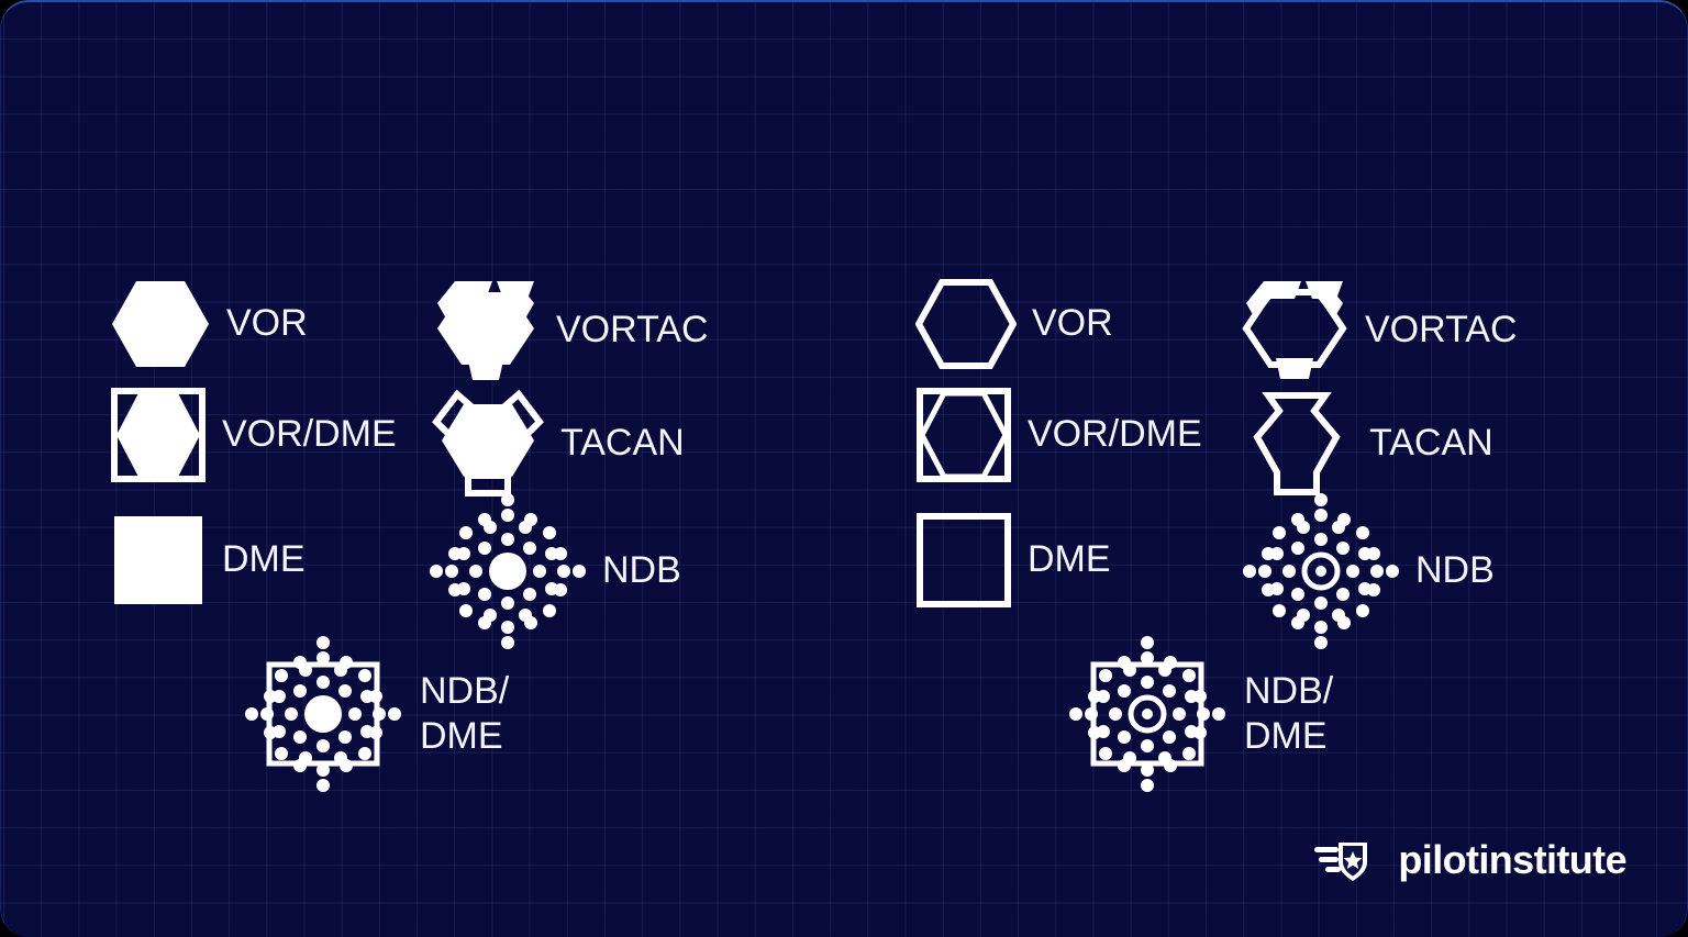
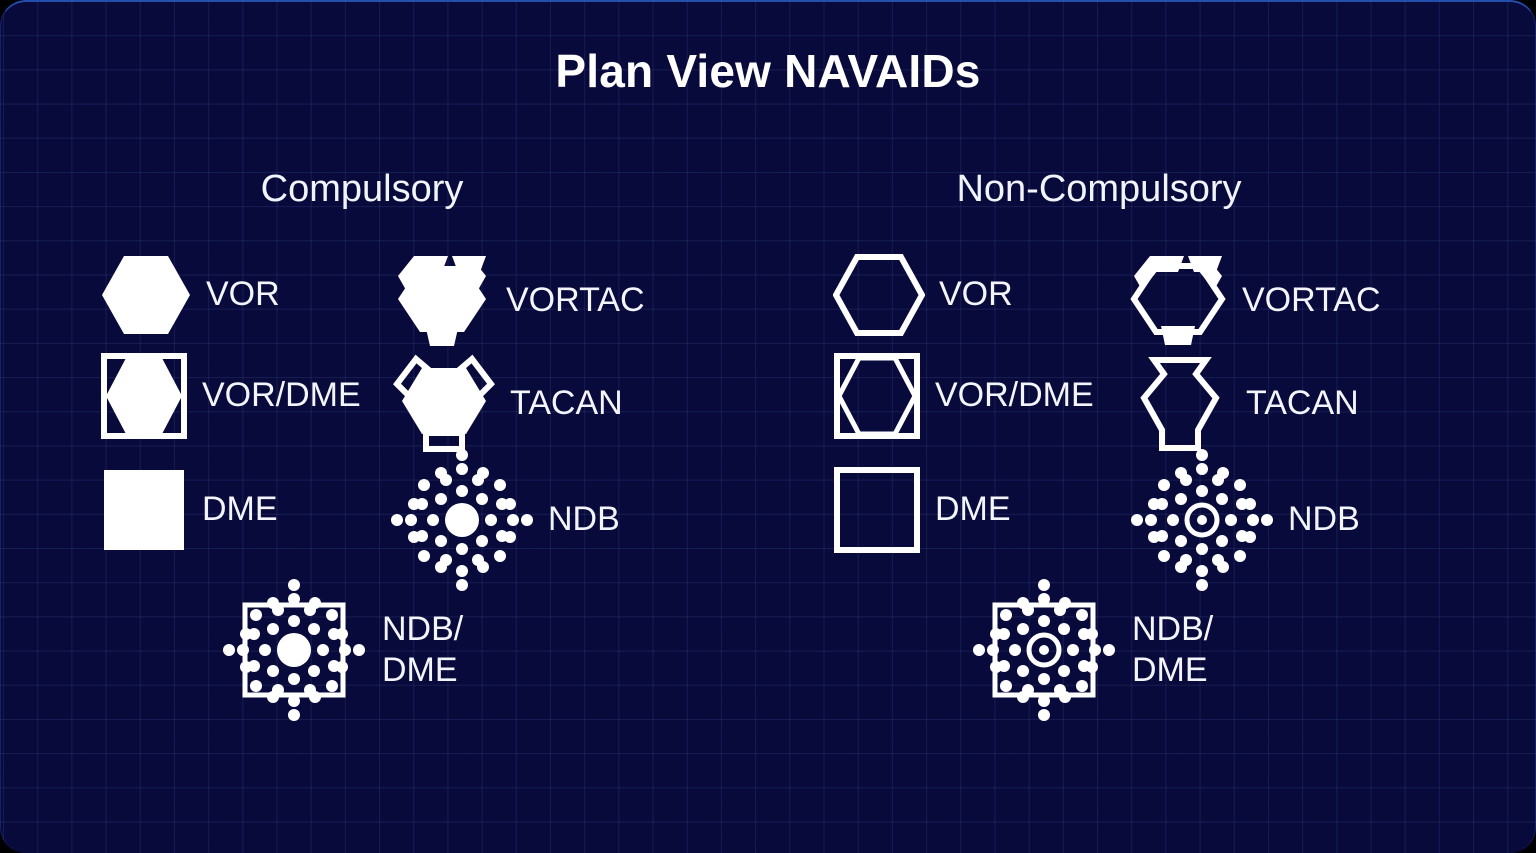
+ Plan View NAVAIDs
+ Compulsory
+ Non-Compulsory
  VOR
  VOR/DME
  DME
  VORTAC
  TACAN
  NDB
  NDB/
  DME
  VOR
  VOR/DME
  DME
  VORTAC
  TACAN
  NDB
  NDB/
  DME
- pilotinstitute
